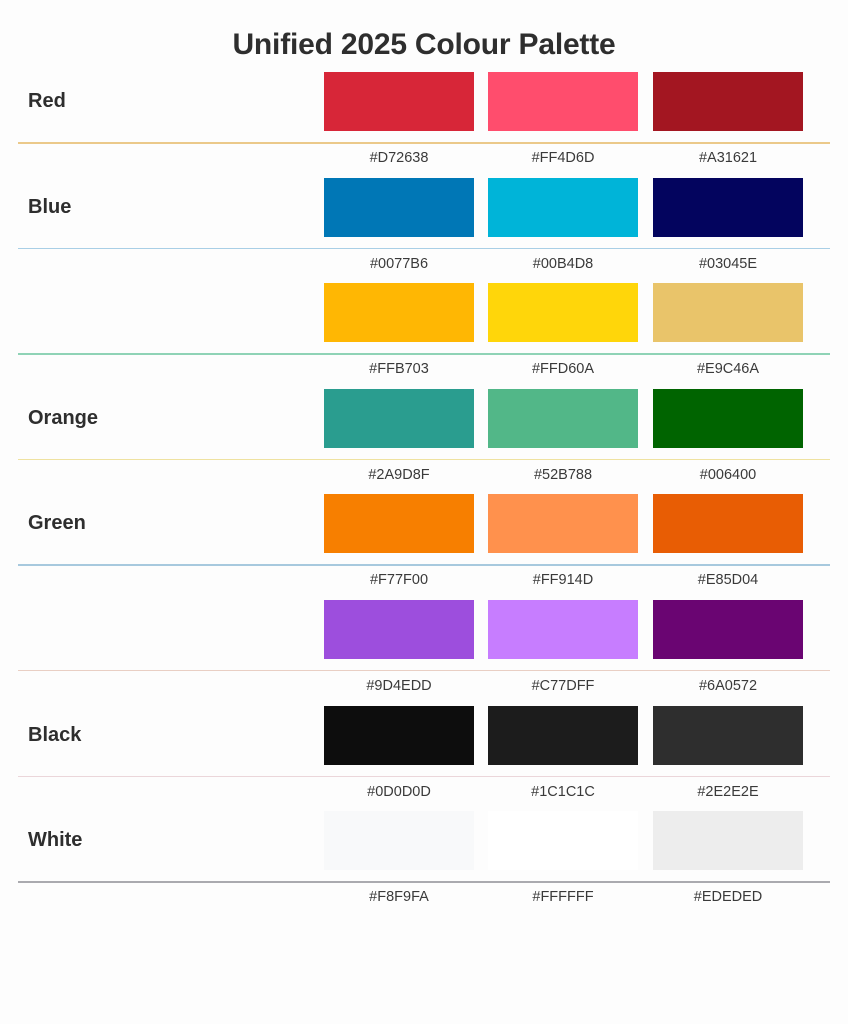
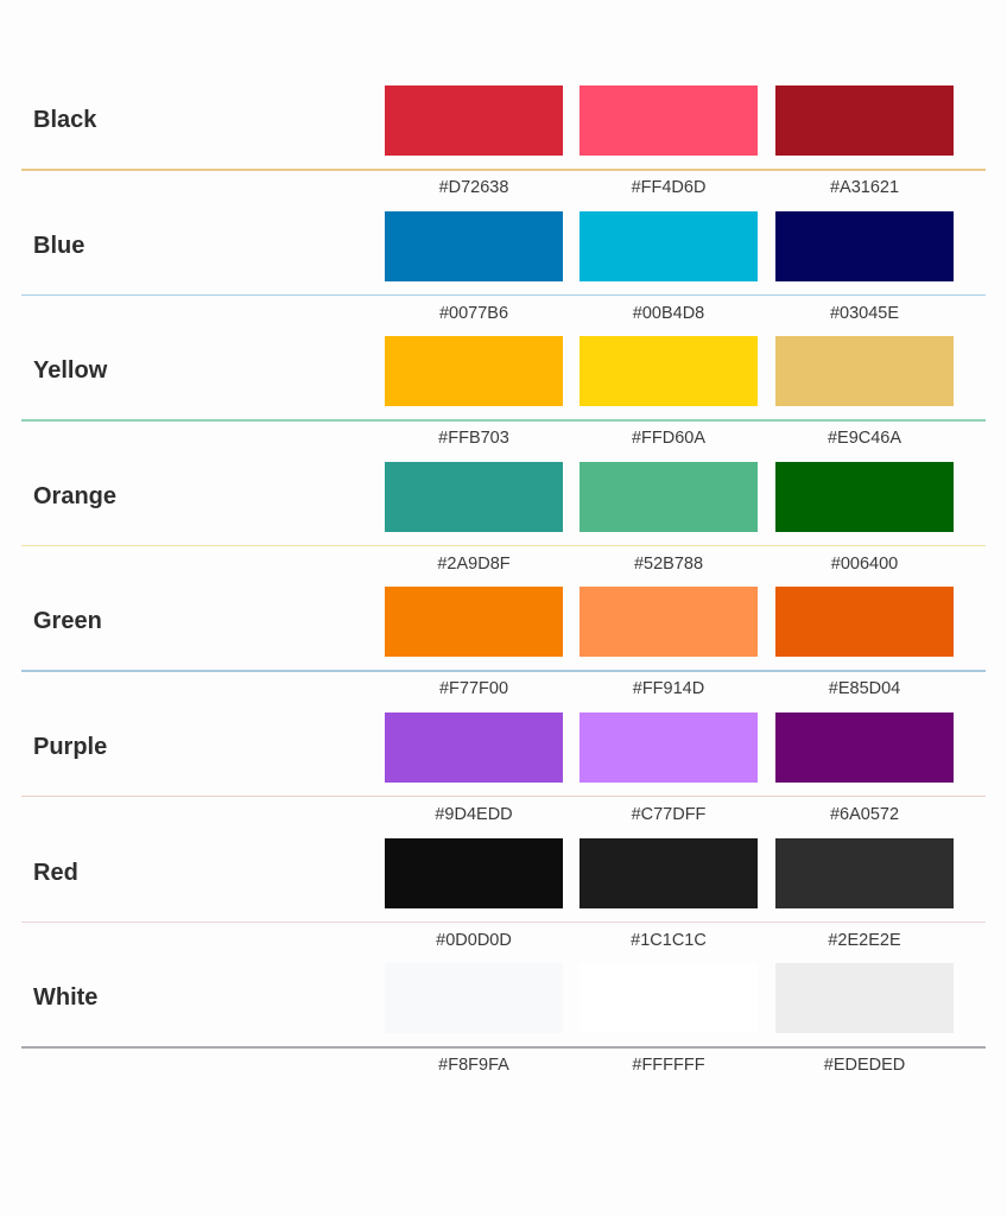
- Unified 2025 Colour Palette
- Red
+ Black
  #D72638
  #FF4D6D
  #A31621
  Blue
  #0077B6
  #00B4D8
  #03045E
+ Yellow
  #FFB703
  #FFD60A
  #E9C46A
  Orange
  #2A9D8F
  #52B788
  #006400
  Green
  #F77F00
  #FF914D
  #E85D04
+ Purple
  #9D4EDD
  #C77DFF
  #6A0572
- Black
+ Red
  #0D0D0D
  #1C1C1C
  #2E2E2E
  White
  #F8F9FA
  #FFFFFF
  #EDEDED
